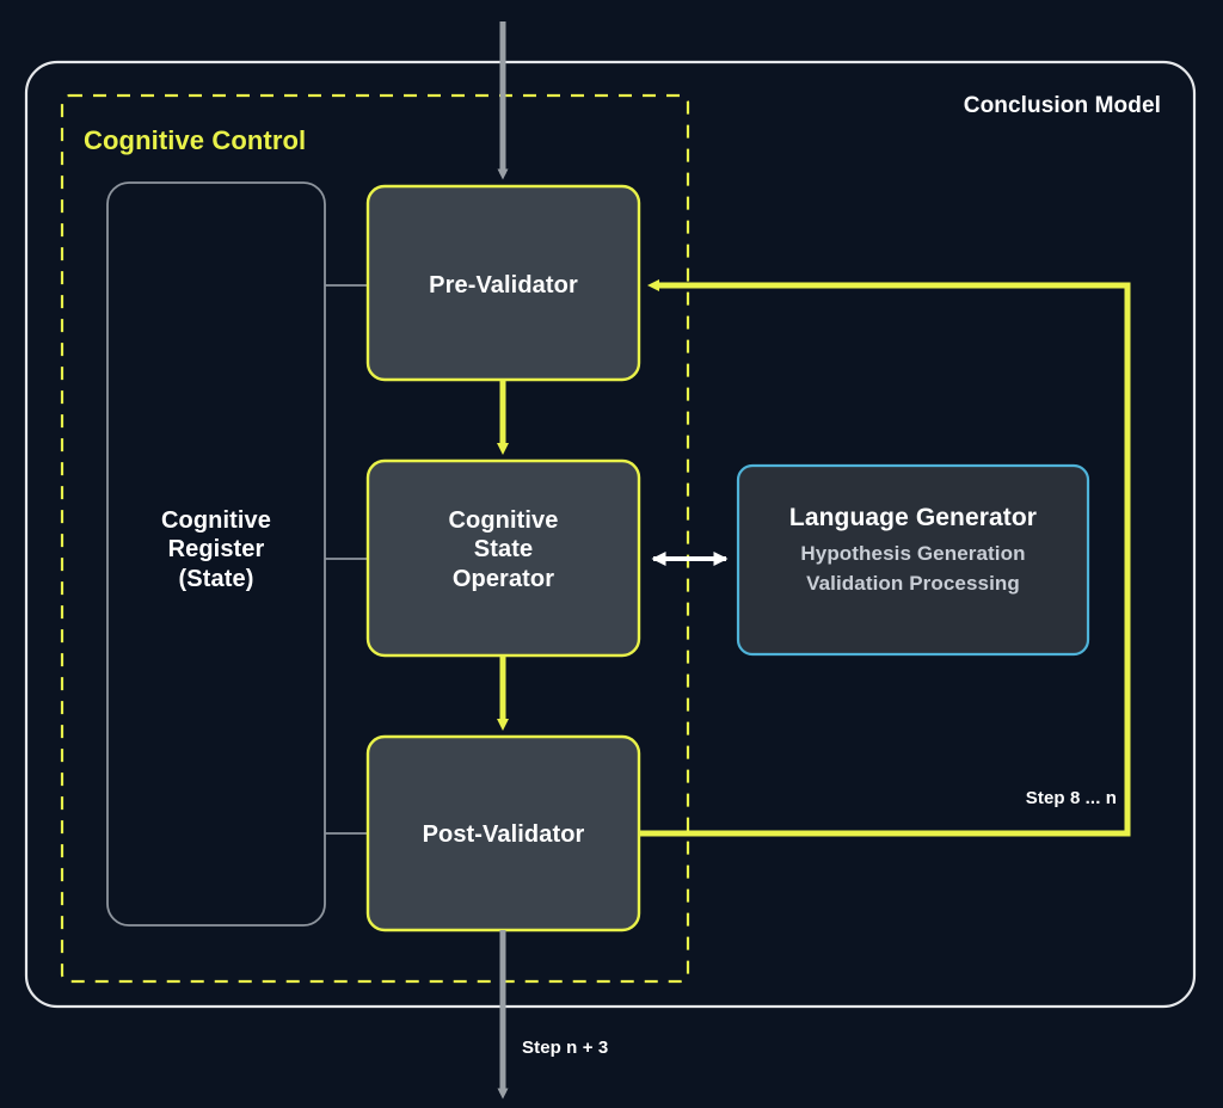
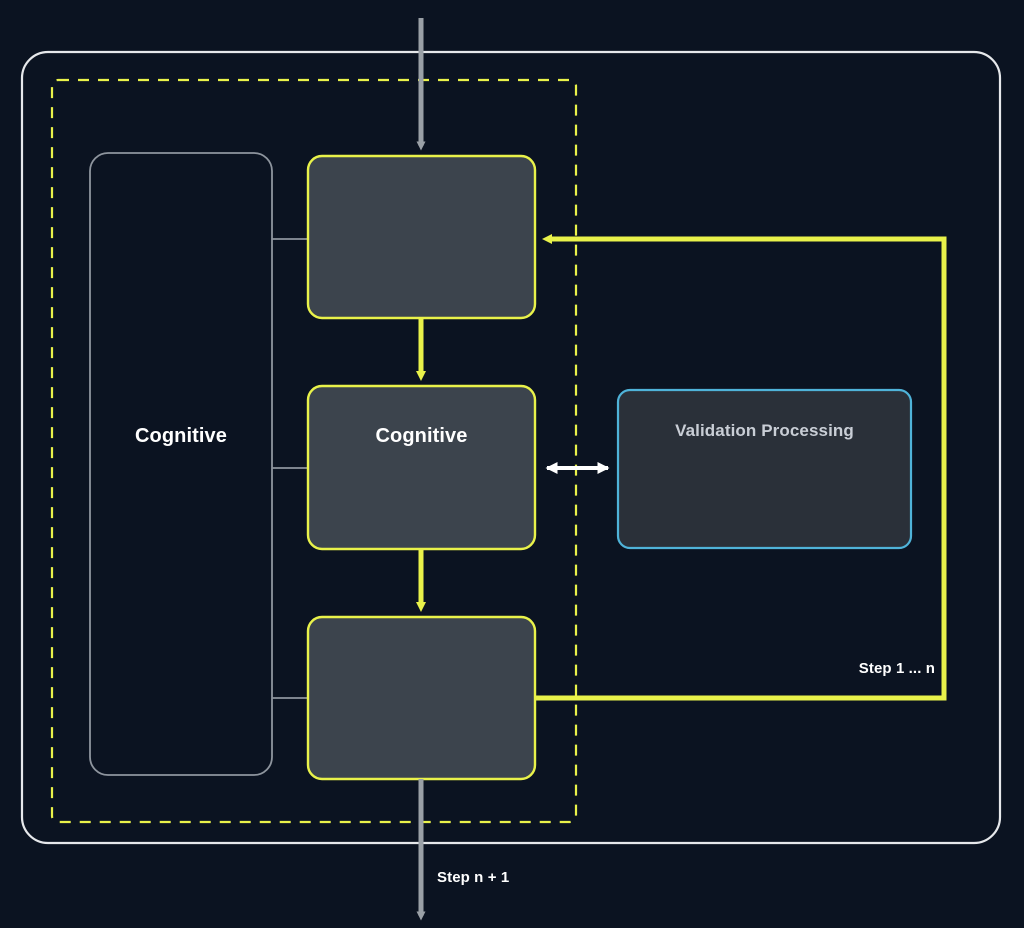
- Conclusion Model
- Cognitive Control
  Cognitive
- Register
- (State)
- Pre-Validator
  Cognitive
- State
- Operator
- Post-Validator
- Language Generator
- Hypothesis Generation
  Validation Processing
- Step 8 ... n
+ Step 1 ... n
- Step n + 3
+ Step n + 1
